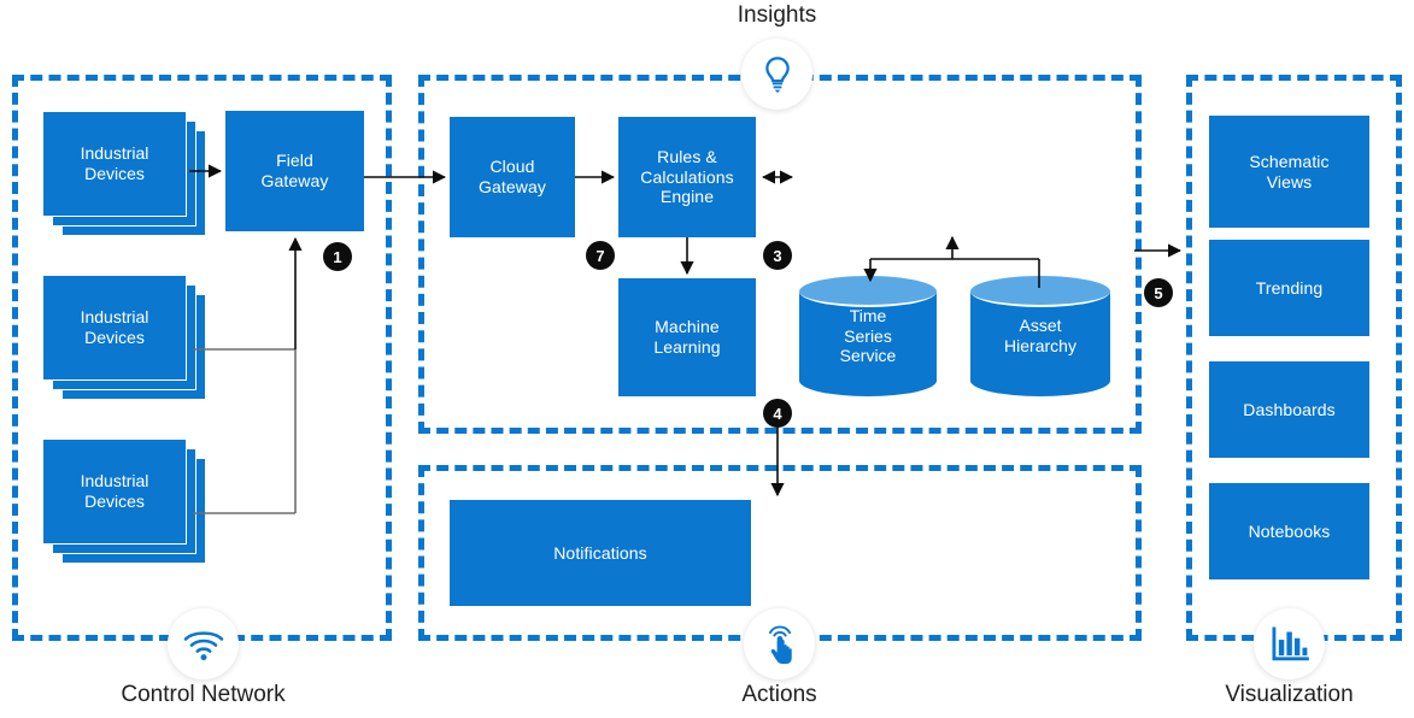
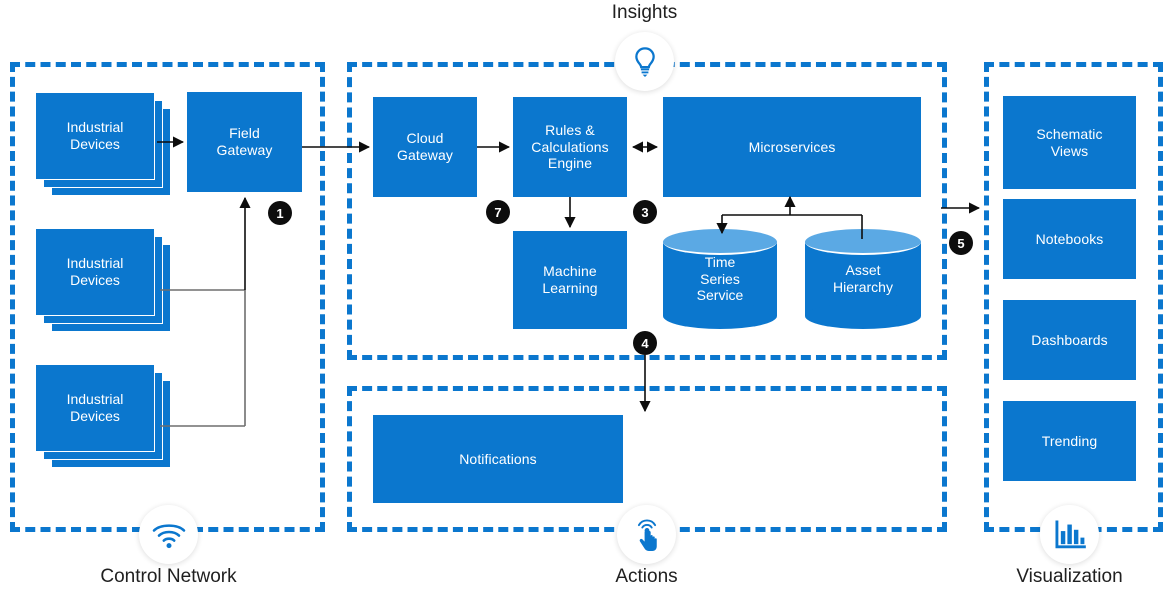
  Industrial
  Devices
  Industrial
  Devices
  Industrial
  Devices
  Field
  Gateway
  Cloud
  Gateway
  Rules &
  Calculations
  Engine
+ Microservices
  Machine
  Learning
  Time
  Series
  Service
  Asset
  Hierarchy
  Notifications
  Schematic
  Views
- Trending
+ Notebooks
  Dashboards
- Notebooks
+ Trending
  1
  7
  3
  4
  5
  Insights
  Control Network
  Actions
  Visualization
